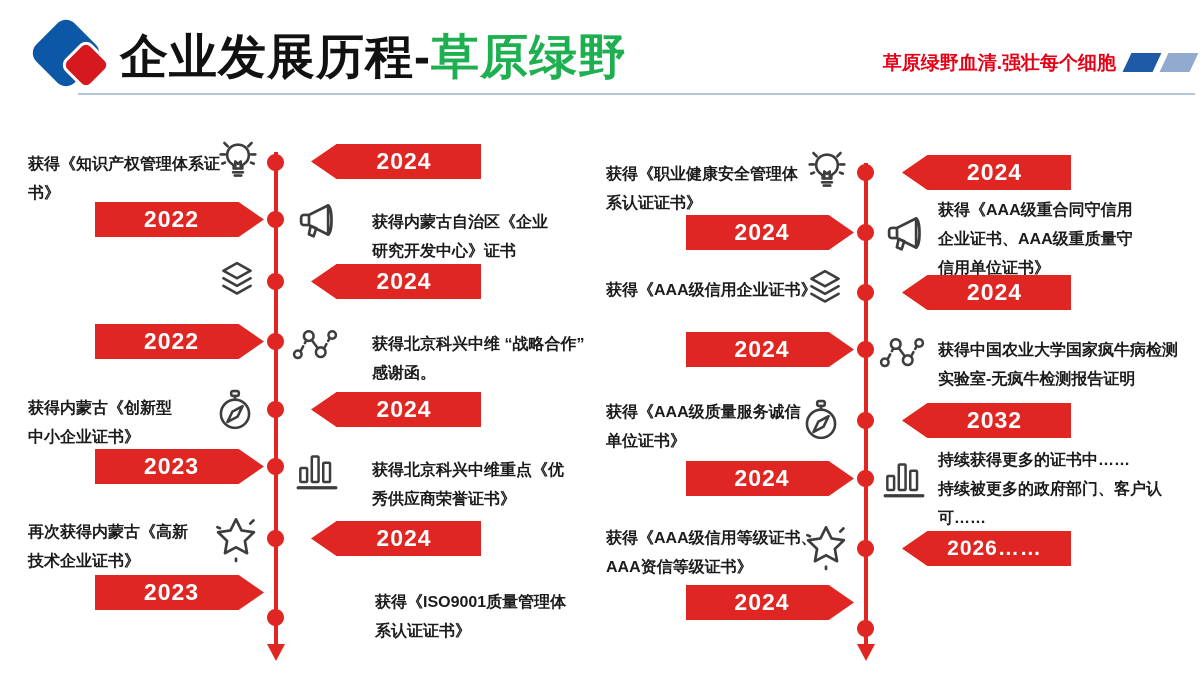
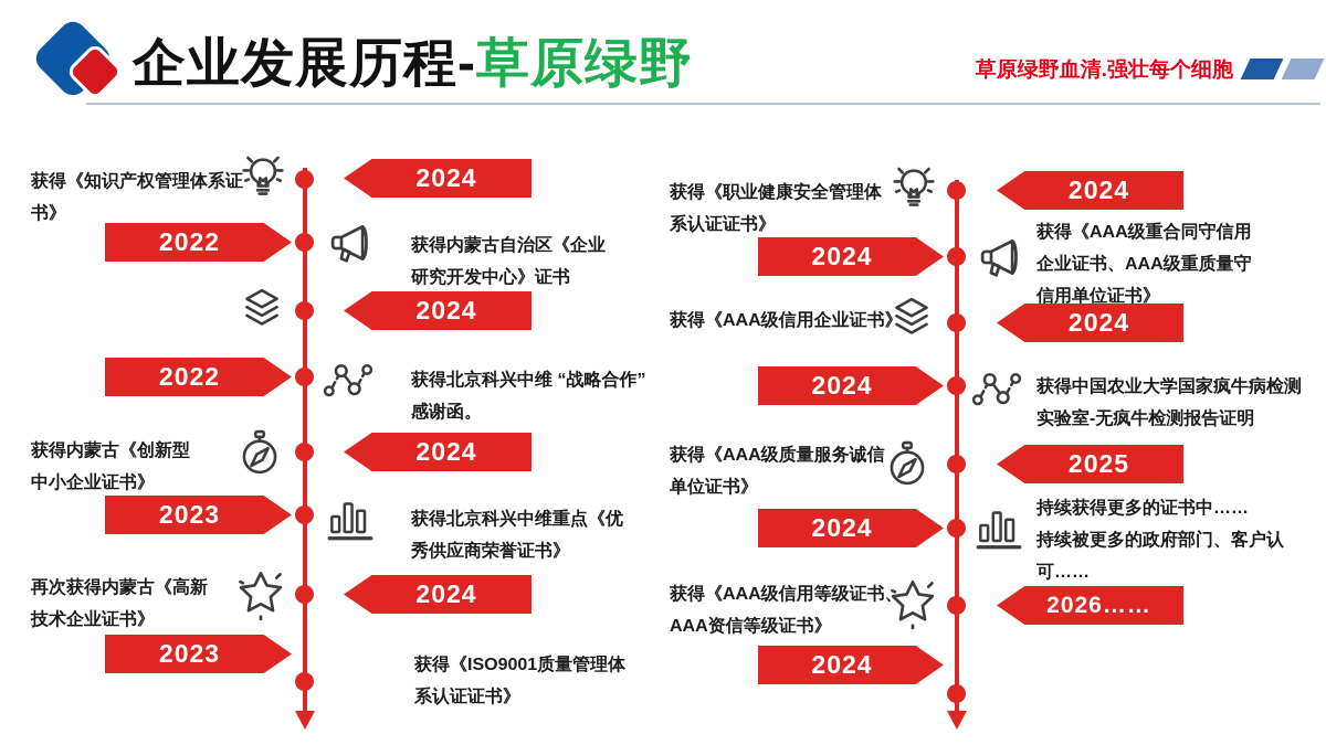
  企业发展历程-草原绿野
  草原绿野血清.强壮每个细胞
  获得《知识产权管理体系证
  书》
  2024
  2022
  获得内蒙古自治区《企业
  研究开发中心》证书
  2024
  2022
  获得北京科兴中维 “战略合作”
  感谢函。
  获得内蒙古《创新型
  中小企业证书》
  2024
  2023
  获得北京科兴中维重点《优
  秀供应商荣誉证书》
  再次获得内蒙古《高新
  技术企业证书》
  2024
  2023
  获得《ISO9001质量管理体
  系认证证书》
  获得《职业健康安全管理体
  系认证证书》
  2024
  2024
  获得《AAA级重合同守信用
  企业证书、AAA级重质量守
  信用单位证书》
  获得《AAA级信用企业证书》
  2024
  2024
  获得中国农业大学国家疯牛病检测
  实验室-无疯牛检测报告证明
  获得《AAA级质量服务诚信
  单位证书》
- 2032
+ 2025
  2024
  持续获得更多的证书中……
  持续被更多的政府部门、客户认
  可……
  获得《AAA级信用等级证书、
  AAA资信等级证书》
  2026……
  2024
